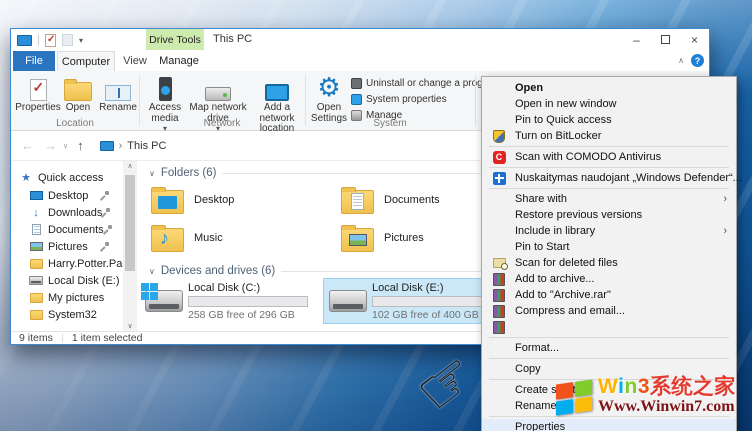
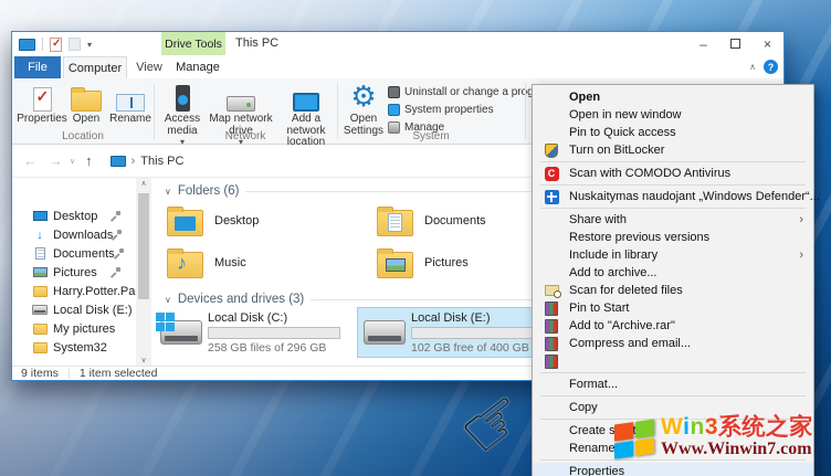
  ▾
  Drive Tools
  This PC
  –
  ×
  File
  Computer
  View
  Manage
  ∧
  ?
  Properties
  Open
  Rename
  Location
  Access media
  ▾
  Map network drive
  ▾
  Add a network location
  Network
  ⚙
  Open Settings
  Uninstall or change a prg
  System properties
  Manage
  System
  ←
  →
  ↑
  ›
  This PC
- ★
- Quick access
  Desktop
  ↓
  Downloads
  Documents
  Pictures
  Harry.Potter.Pa
  Local Disk (E:)
  My pictures
  System32
  ∨
  Folders (6)
  Desktop
  Documents
  ♪
  Music
  Pictures
  ∨
- Devices and drives (6)
+ Devices and drives (3)
  Local Disk (C:)
- 258 GB free of 296 GB
+ 258 GB files of 296 GB
  Local Disk (E:)
  102 GB free of 400 GB
  9 items
  1 item selected
  Open
  Open in new window
  Pin to Quick access
  Turn on BitLocker
  Scan with COMODO Antivirus
  Nuskaitymas naudojant „Windows Defender“...
  Share with
  ›
  Restore previous versions
  Include in library
  ›
- Pin to Start
+ Add to archive...
  Scan for deleted files
- Add to archive...
+ Pin to Start
  Add to "Archive.rar"
  Compress and email...
  Format...
  Copy
  Rename
  Properties
  Win3系统之家
  Www.Winwin7.com
